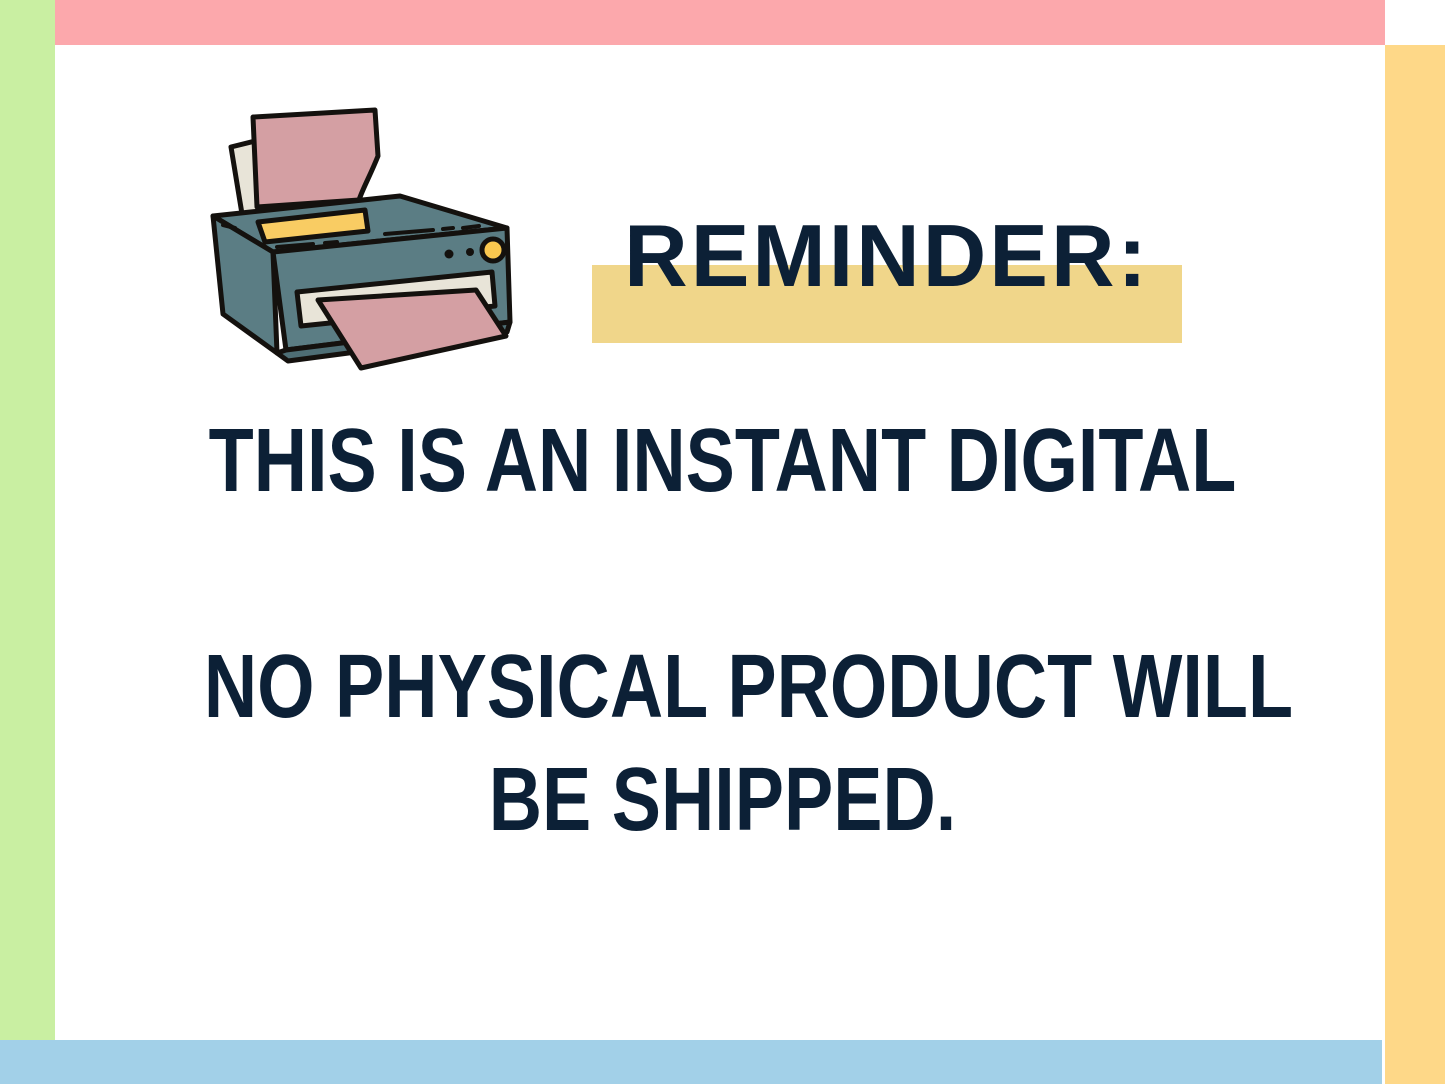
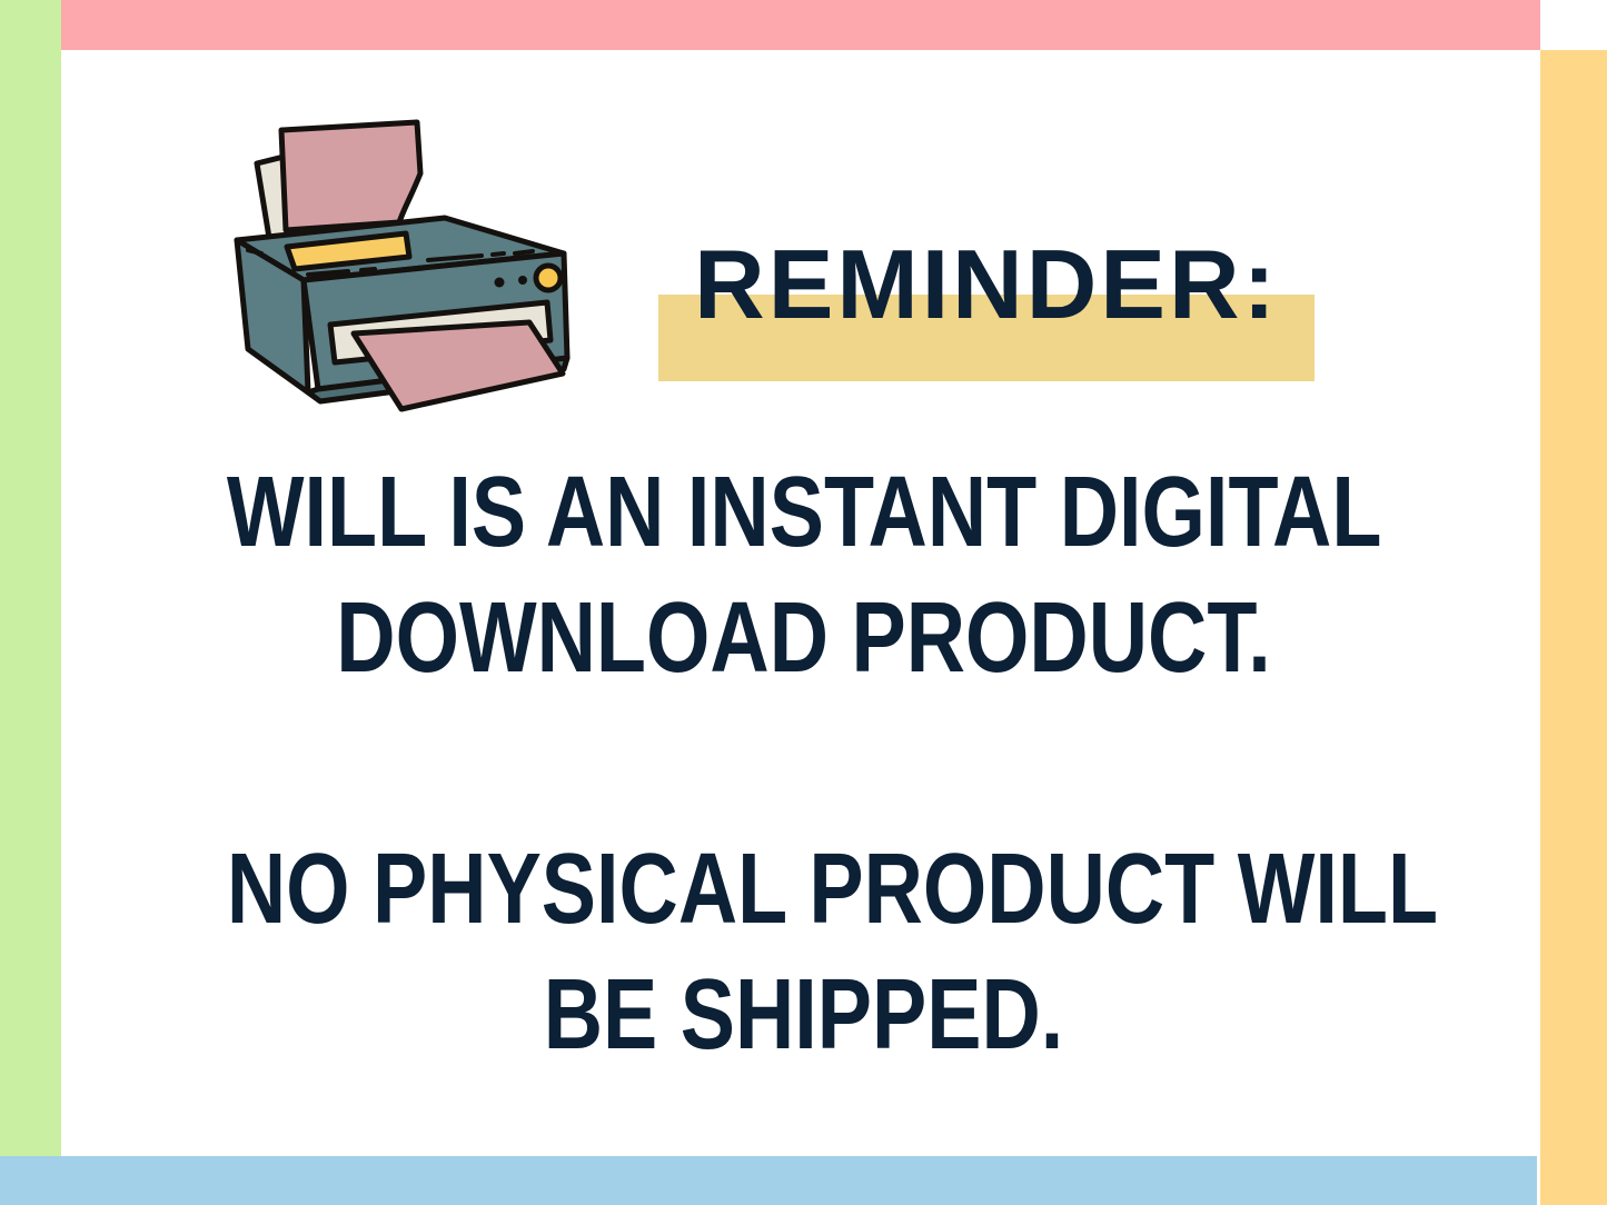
  REMINDER:
- THIS IS AN INSTANT DIGITAL
+ WILL IS AN INSTANT DIGITAL
+ DOWNLOAD PRODUCT.
  NO PHYSICAL PRODUCT WILL
  BE SHIPPED.
